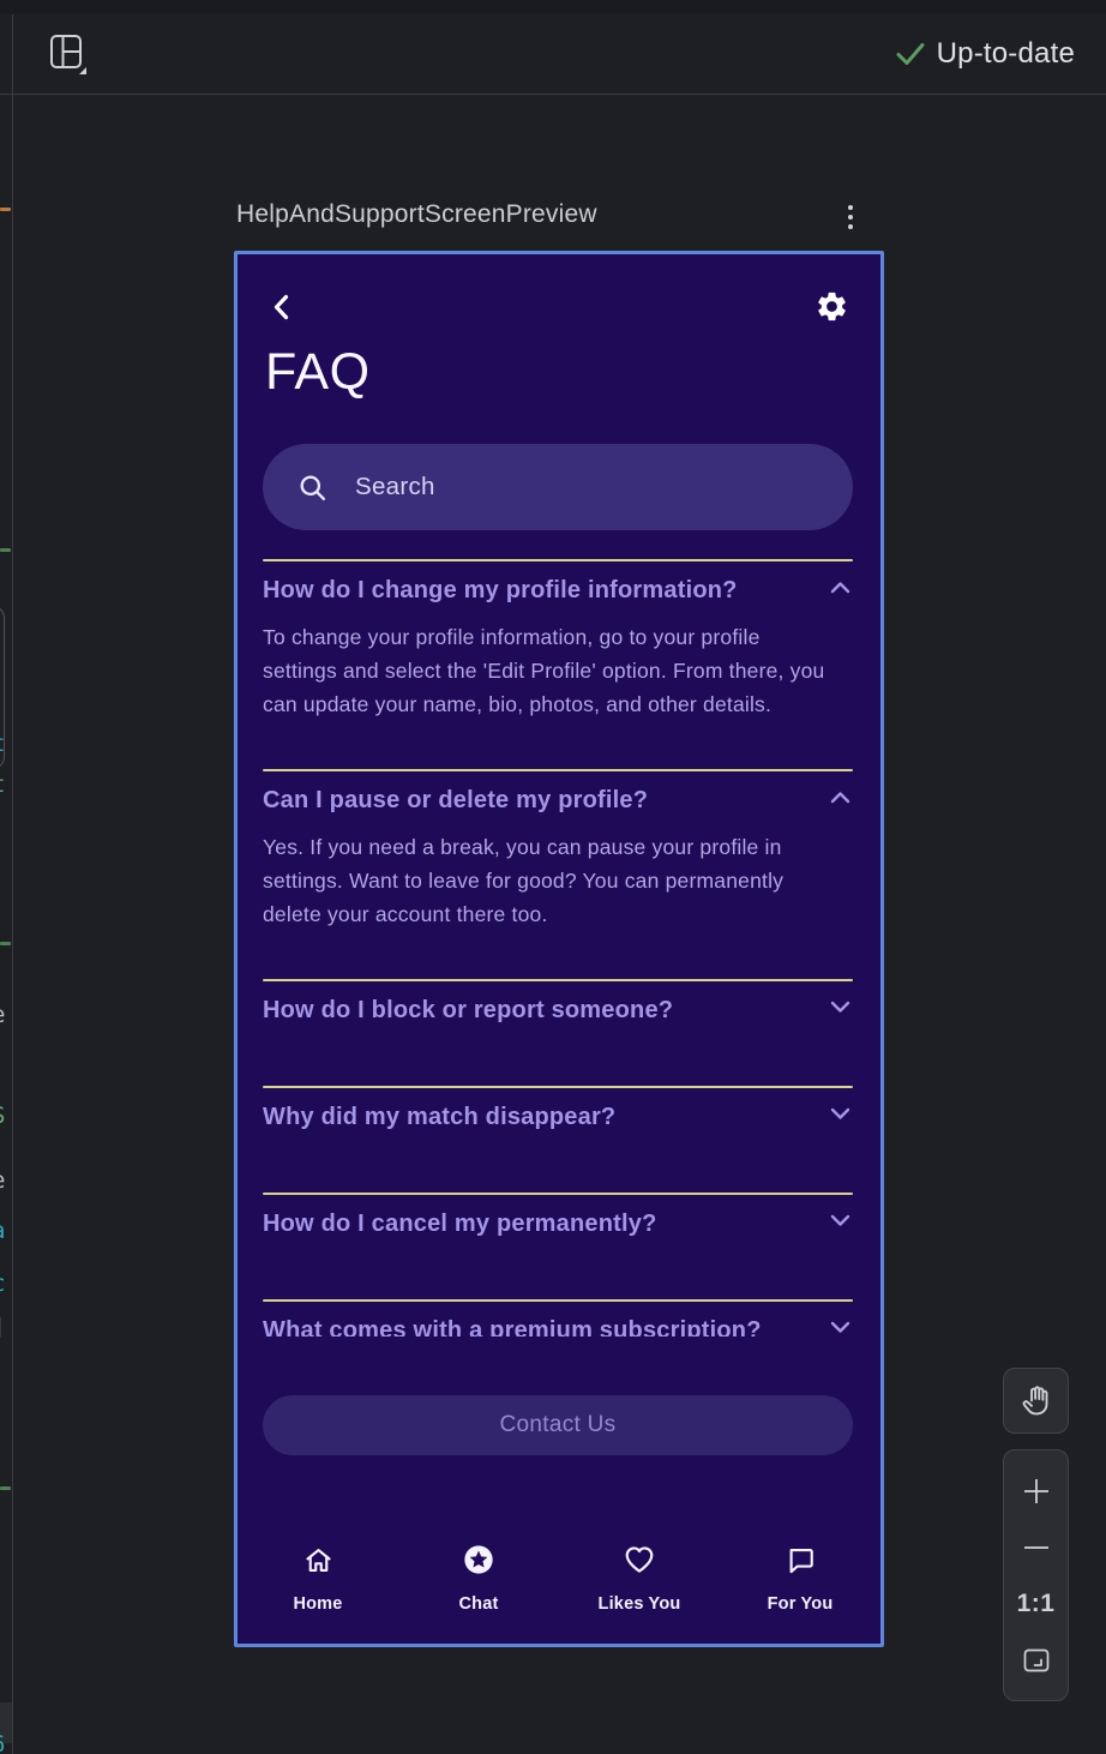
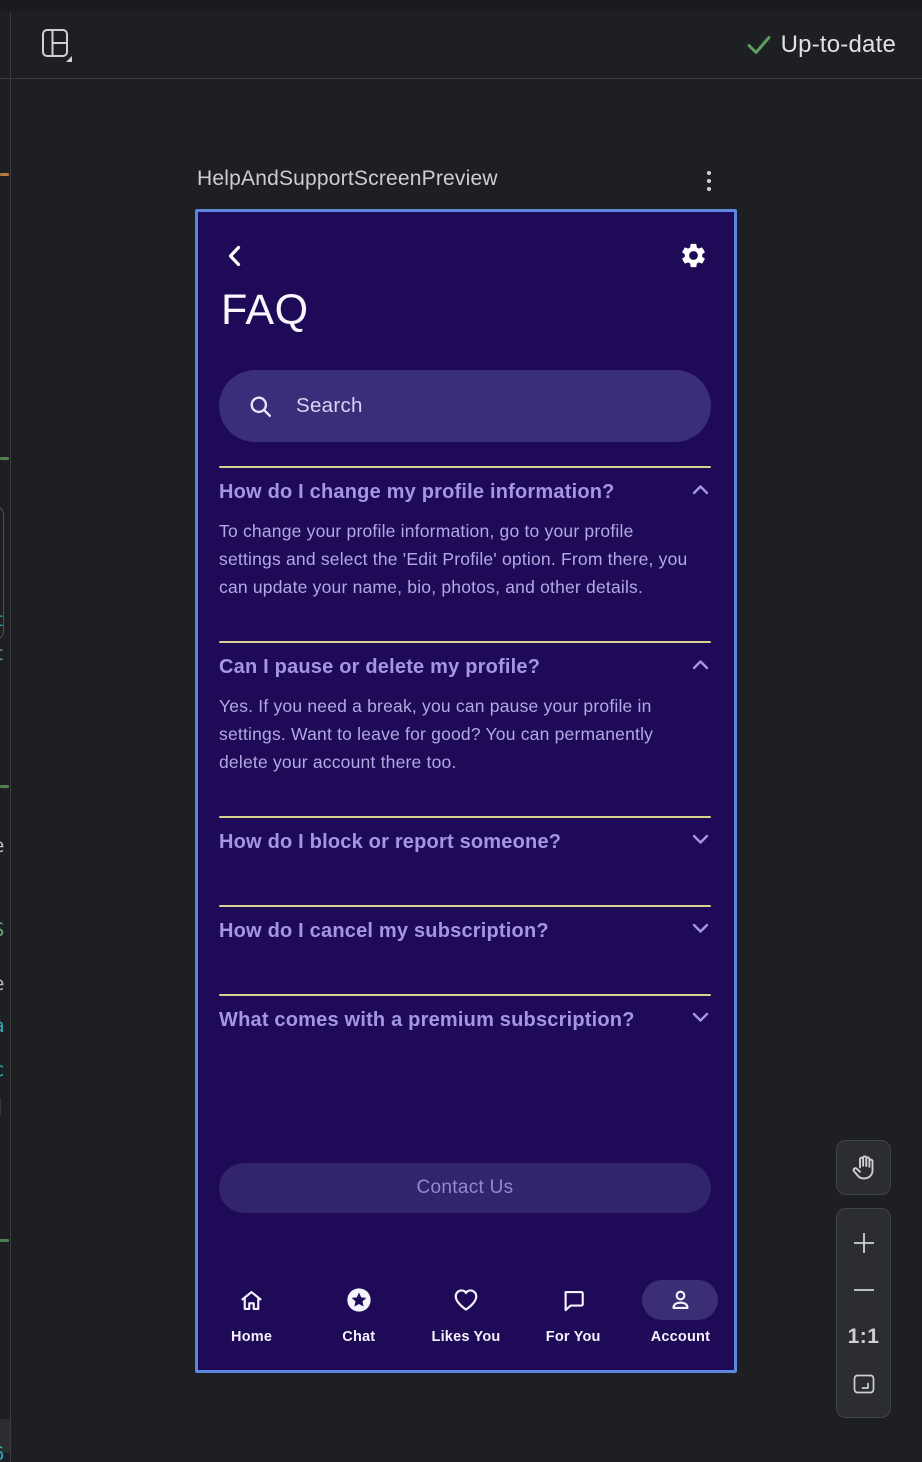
  Up-to-date
  HelpAndSupportScreenPreview
  FAQ
  Search
  How do I change my profile information?
  To change your profile information, go to your profile settings and select the 'Edit Profile' option. From there, you can update your name, bio, photos, and other details.
  Can I pause or delete my profile?
  Yes. If you need a break, you can pause your profile in settings. Want to leave for good? You can permanently delete your account there too.
  How do I block or report someone?
- Why did my match disappear?
- How do I cancel my permanently?
+ How do I cancel my subscription?
  What comes with a premium subscription?
  Contact Us
  Home
  Chat
  Likes You
  For You
+ Account
  1:1
